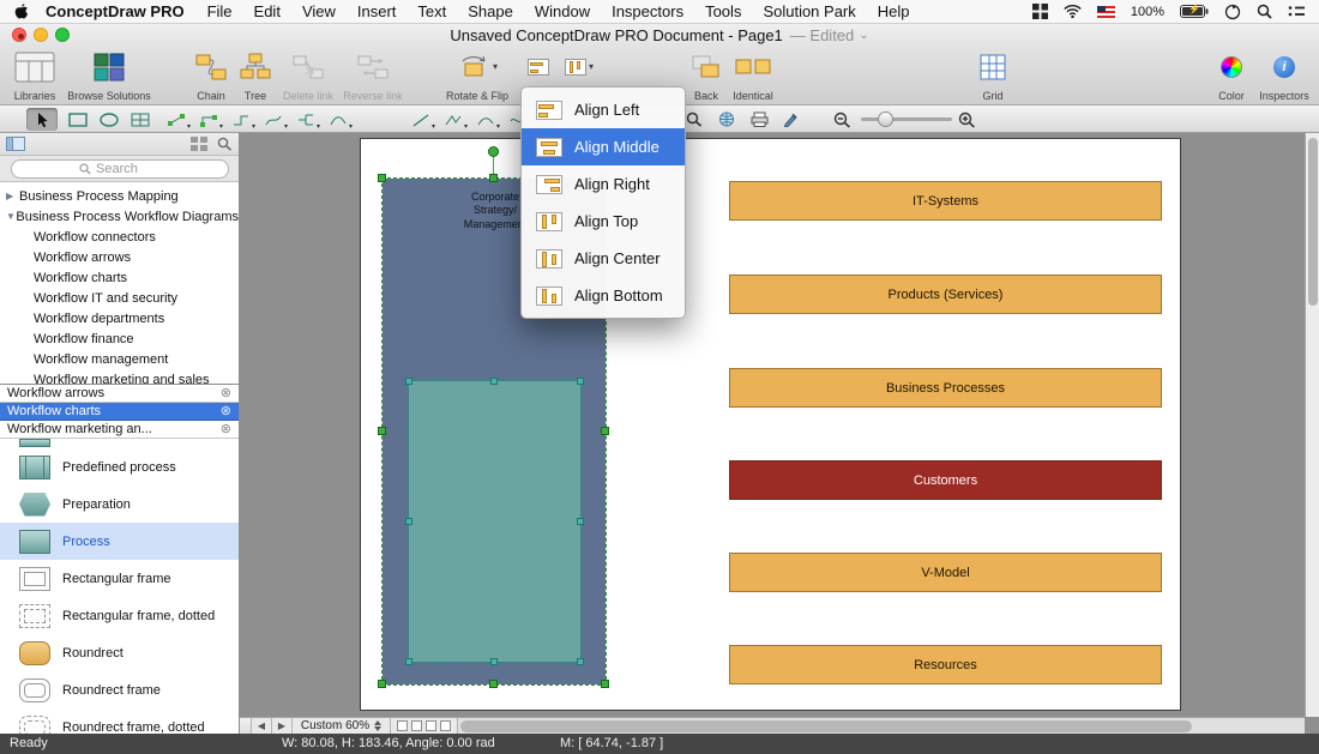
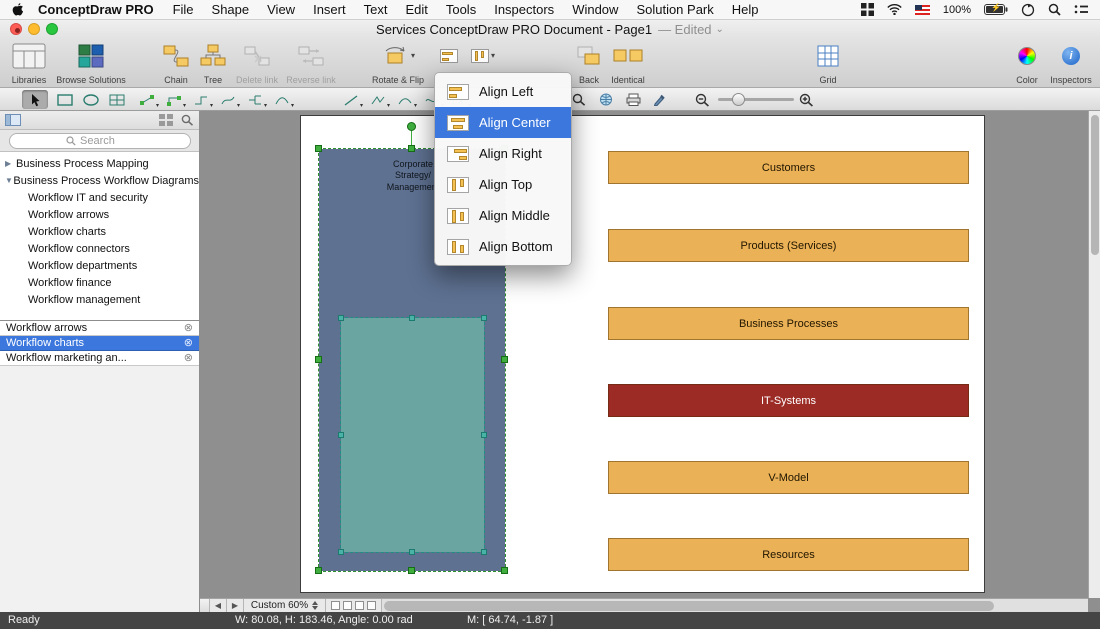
  ConceptDraw PRO
  File
- Edit
+ Shape
  View
  Insert
  Text
- Shape
+ Edit
- Window
+ Tools
  Inspectors
- Tools
+ Window
  Solution Park
  Help
  100%
  ⚡
- Unsaved ConceptDraw PRO Document - Page1
+ Services ConceptDraw PRO Document - Page1
  — Edited
  ⌄
  Libraries
  Browse Solutions
  Chain
  Tree
  Delete link
  Reverse link
  ▾
  Rotate & Flip
  ▾
  Back
  Identical
  Grid
  Color
  i
  Inspectors
  Search
  ▶
  Business Process Mapping
  ▼
  Business Process Workflow Diagrams
- Workflow connectors
+ Workflow IT and security
  Workflow arrows
  Workflow charts
- Workflow IT and security
+ Workflow connectors
  Workflow departments
  Workflow finance
  Workflow management
- Workflow marketing and sales
  Workflow arrows
  ⊗
  Workflow charts
  ⊗
  Workflow marketing an...
  ⊗
- Predefined process
- Preparation
- Process
- Rectangular frame
- Rectangular frame, dotted
- Roundrect
- Roundrect frame
- Roundrect frame, dotted
- IT-Systems
+ Customers
  Products (Services)
  Business Processes
- Customers
+ IT-Systems
  V-Model
  Resources
  Corporate Strategy/ Manageme
  ◀
  ▶
  Custom 60%
  Ready
  W: 80.08, H: 183.46, Angle: 0.00 rad
  M: [ 64.74, -1.87 ]
  Align Left
- Align Middle
+ Align Center
  Align Right
  Align Top
- Align Center
+ Align Middle
  Align Bottom
